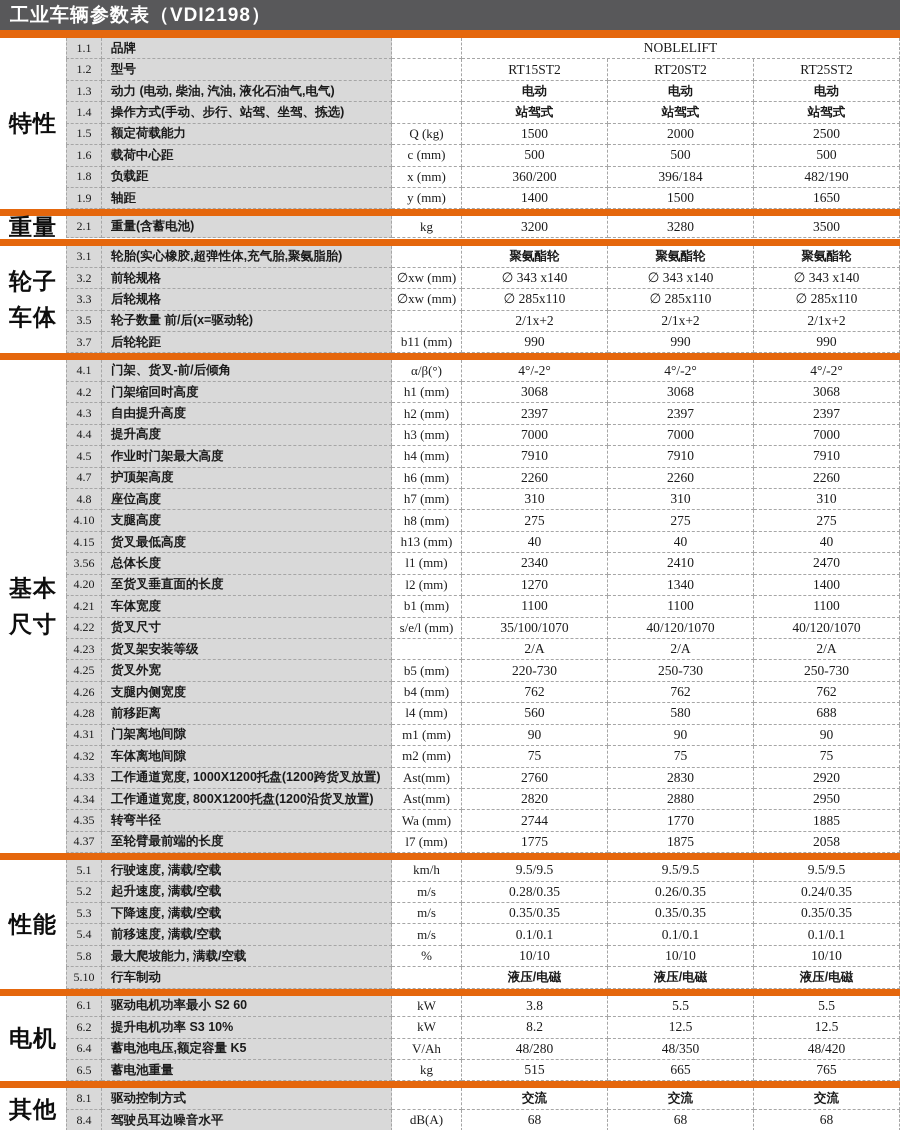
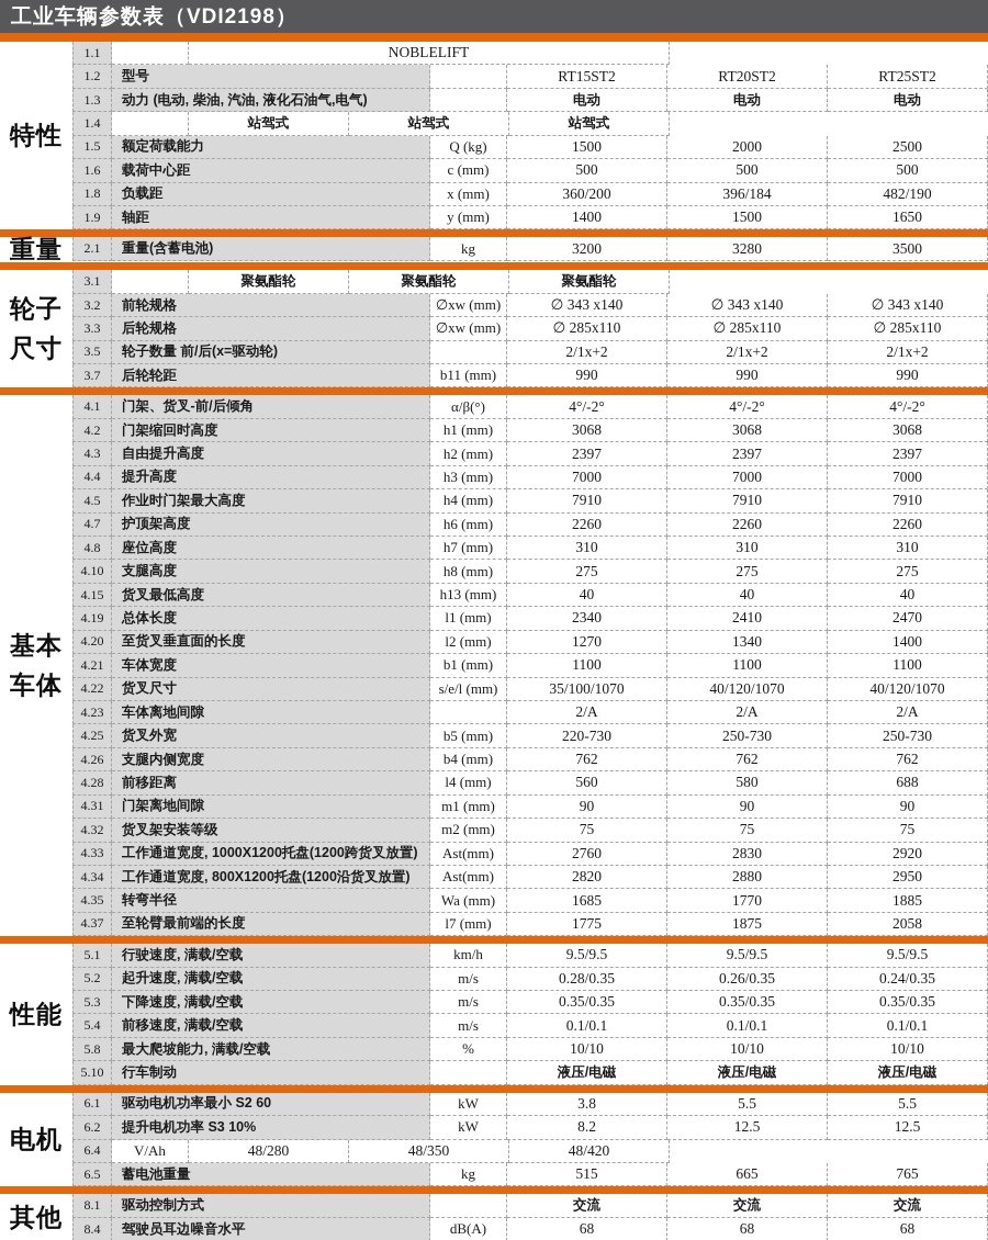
  工业车辆参数表（VDI2198）
  特性
  1.1
- 品牌
  NOBLELIFT
  1.2
  型号
  RT15ST2
  RT20ST2
  RT25ST2
  1.3
  动力 (电动, 柴油, 汽油, 液化石油气,电气)
  电动
  电动
  电动
  1.4
- 操作方式(手动、步行、站驾、坐驾、拣选)
  站驾式
  站驾式
  站驾式
  1.5
  额定荷载能力
  Q (kg)
  1500
  2000
  2500
  1.6
  载荷中心距
  c (mm)
  500
  500
  500
  1.8
  负载距
  x (mm)
  360/200
  396/184
  482/190
  1.9
  轴距
  y (mm)
  1400
  1500
  1650
  重量
  2.1
  重量(含蓄电池)
  kg
  3200
  3280
  3500
  轮子
- 车体
+ 尺寸
  3.1
- 轮胎(实心橡胶,超弹性体,充气胎,聚氨脂胎)
  聚氨酯轮
  聚氨酯轮
  聚氨酯轮
  3.2
  前轮规格
  ∅xw (mm)
  ∅ 343 x140
  ∅ 343 x140
  ∅ 343 x140
  3.3
  后轮规格
  ∅xw (mm)
  ∅ 285x110
  ∅ 285x110
  ∅ 285x110
  3.5
  轮子数量 前/后(x=驱动轮)
  2/1x+2
  2/1x+2
  2/1x+2
  3.7
  后轮轮距
  b11 (mm)
  990
  990
  990
  基本
- 尺寸
+ 车体
  4.1
  门架、货叉-前/后倾角
  α/β(°)
  4°/-2°
  4°/-2°
  4°/-2°
  4.2
  门架缩回时高度
  h1 (mm)
  3068
  3068
  3068
  4.3
  自由提升高度
  h2 (mm)
  2397
  2397
  2397
  4.4
  提升高度
  h3 (mm)
  7000
  7000
  7000
  4.5
  作业时门架最大高度
  h4 (mm)
  7910
  7910
  7910
  4.7
  护顶架高度
  h6 (mm)
  2260
  2260
  2260
  4.8
  座位高度
  h7 (mm)
  310
  310
  310
  4.10
  支腿高度
  h8 (mm)
  275
  275
  275
  4.15
  货叉最低高度
  h13 (mm)
  40
  40
  40
- 3.56
+ 4.19
  总体长度
  l1 (mm)
  2340
  2410
  2470
  4.20
  至货叉垂直面的长度
  l2 (mm)
  1270
  1340
  1400
  4.21
  车体宽度
  b1 (mm)
  1100
  1100
  1100
  4.22
  货叉尺寸
  s/e/l (mm)
  35/100/1070
  40/120/1070
  40/120/1070
  4.23
- 货叉架安装等级
+ 车体离地间隙
  2/A
  2/A
  2/A
  4.25
  货叉外宽
  b5 (mm)
  220-730
  250-730
  250-730
  4.26
  支腿内侧宽度
  b4 (mm)
  762
  762
  762
  4.28
  前移距离
  l4 (mm)
  560
  580
  688
  4.31
  门架离地间隙
  m1 (mm)
  90
  90
  90
  4.32
- 车体离地间隙
+ 货叉架安装等级
  m2 (mm)
  75
  75
  75
  4.33
  工作通道宽度, 1000X1200托盘(1200跨货叉放置)
  Ast(mm)
  2760
  2830
  2920
  4.34
  工作通道宽度, 800X1200托盘(1200沿货叉放置)
  Ast(mm)
  2820
  2880
  2950
  4.35
  转弯半径
  Wa (mm)
- 2744
+ 1685
  1770
  1885
  4.37
  至轮臂最前端的长度
  l7 (mm)
  1775
  1875
  2058
  性能
  5.1
  行驶速度, 满载/空载
  km/h
  9.5/9.5
  9.5/9.5
  9.5/9.5
  5.2
  起升速度, 满载/空载
  m/s
  0.28/0.35
  0.26/0.35
  0.24/0.35
  5.3
  下降速度, 满载/空载
  m/s
  0.35/0.35
  0.35/0.35
  0.35/0.35
  5.4
  前移速度, 满载/空载
  m/s
  0.1/0.1
  0.1/0.1
  0.1/0.1
  5.8
  最大爬坡能力, 满载/空载
  %
  10/10
  10/10
  10/10
  5.10
  行车制动
  液压/电磁
  液压/电磁
  液压/电磁
  电机
  6.1
  驱动电机功率最小 S2 60
  kW
  3.8
  5.5
  5.5
  6.2
  提升电机功率 S3 10%
  kW
  8.2
  12.5
  12.5
  6.4
- 蓄电池电压,额定容量 K5
  V/Ah
  48/280
  48/350
  48/420
  6.5
  蓄电池重量
  kg
  515
  665
  765
  其他
  8.1
  驱动控制方式
  交流
  交流
  交流
  8.4
  驾驶员耳边噪音水平
  dB(A)
  68
  68
  68
